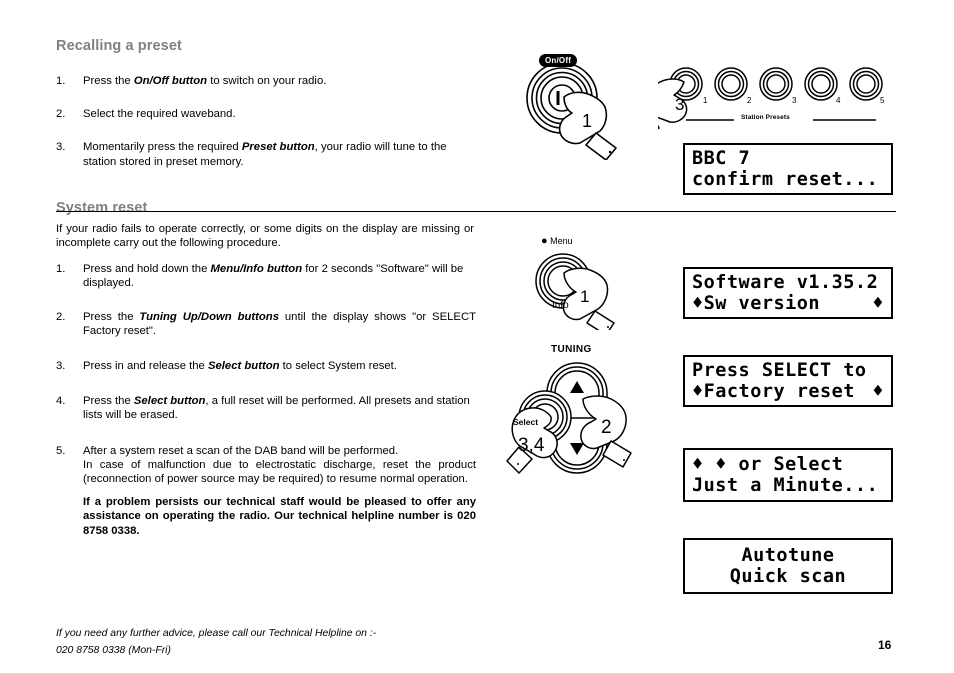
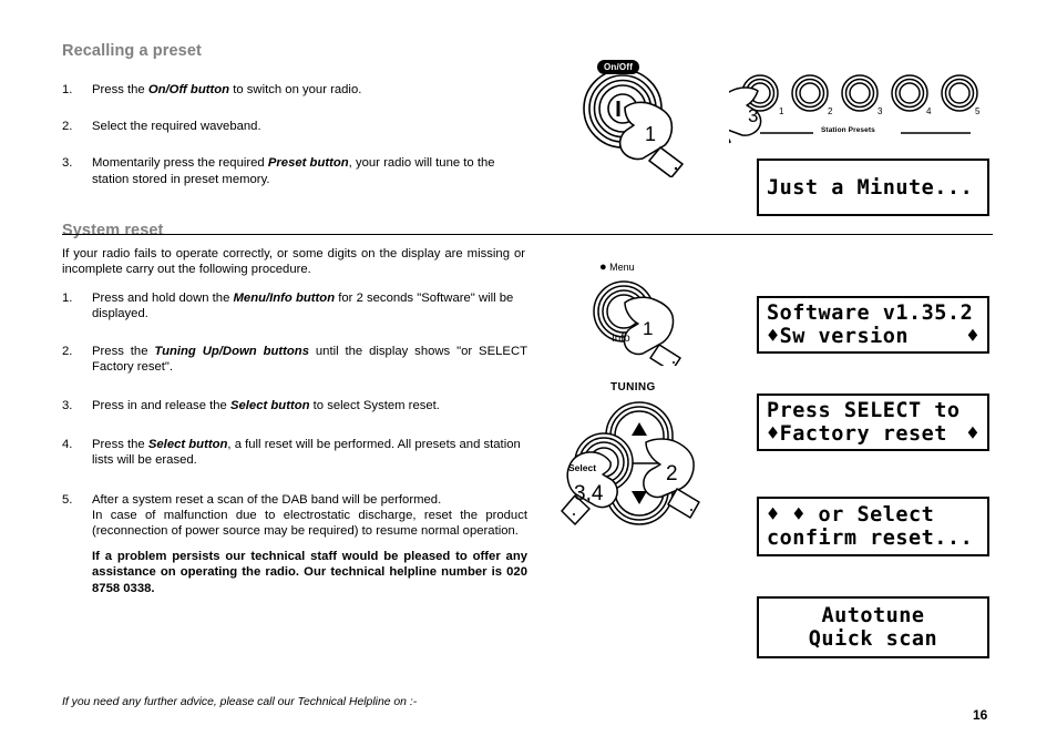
  Recalling a preset
  1.
  Press the On/Off button to switch on your radio.
  2.
  Select the required waveband.
  3.
  Momentarily press the required Preset button, your radio will tune to the station stored in preset memory.
  System reset
  If your radio fails to operate correctly, or some digits on the display are missing or incomplete carry out the following procedure.
  1.
  Press and hold down the Menu/Info button for 2 seconds "Software" will be displayed.
  2.
  Press the Tuning Up/Down buttons until the display shows "or SELECT Factory reset".
  3.
  Press in and release the Select button to select System reset.
  4.
  Press the Select button, a full reset will be performed. All presets and station lists will be erased.
  5.
  After a system reset a scan of the DAB band will be performed.
  In case of malfunction due to electrostatic discharge, reset the product (reconnection of power source may be required) to resume normal operation.
  If a problem persists our technical staff would be pleased to offer any assistance on operating the radio. Our technical helpline number is 020 8758 0338.
  If you need any further advice, please call our Technical Helpline on :-
- 020 8758 0338 (Mon-Fri)
  16
  1
  On/Off
  3
  1
  2
  3
  4
  5
- BBC 7
- confirm reset...
+ Just a Minute...
  1
  ● Menu
  Info
  Software v1.35.2
  ♦Sw version
  ♦
  TUNING
  2
  3,4
  Select
  Press SELECT to
  ♦Factory reset
  ♦
  ♦ ♦ or Select
- Just a Minute...
+ confirm reset...
  Autotune
  Quick scan
